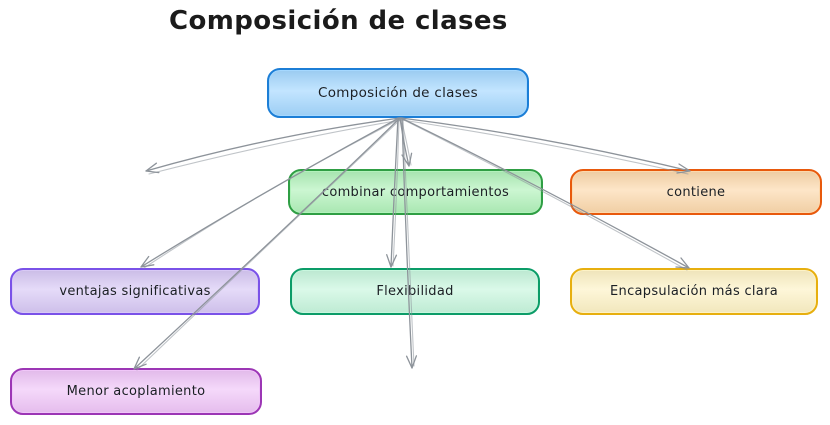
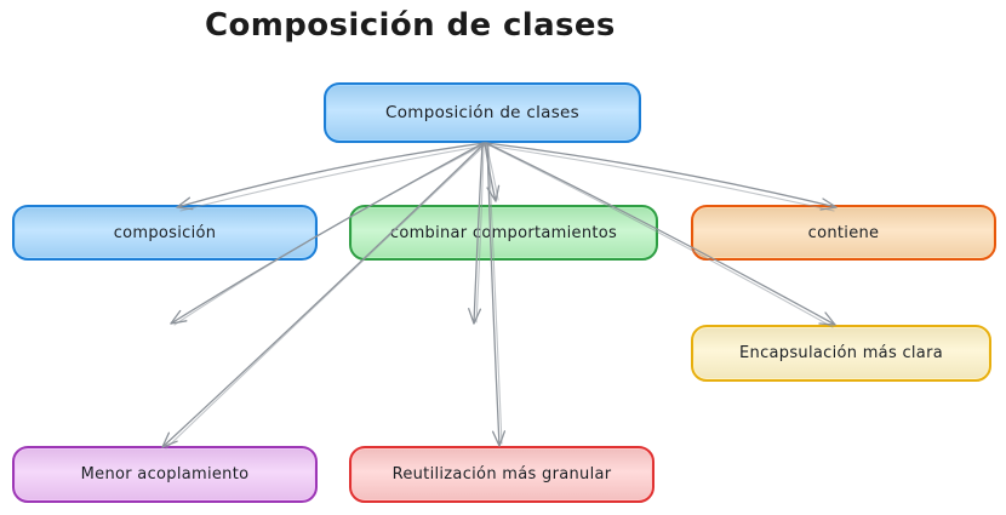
  Composición de clases
  Composición de clases
+ composición
  combinar comportamientos
  contiene
- ventajas significativas
- Flexibilidad
  Encapsulación más clara
  Menor acoplamiento
+ Reutilización más granular
